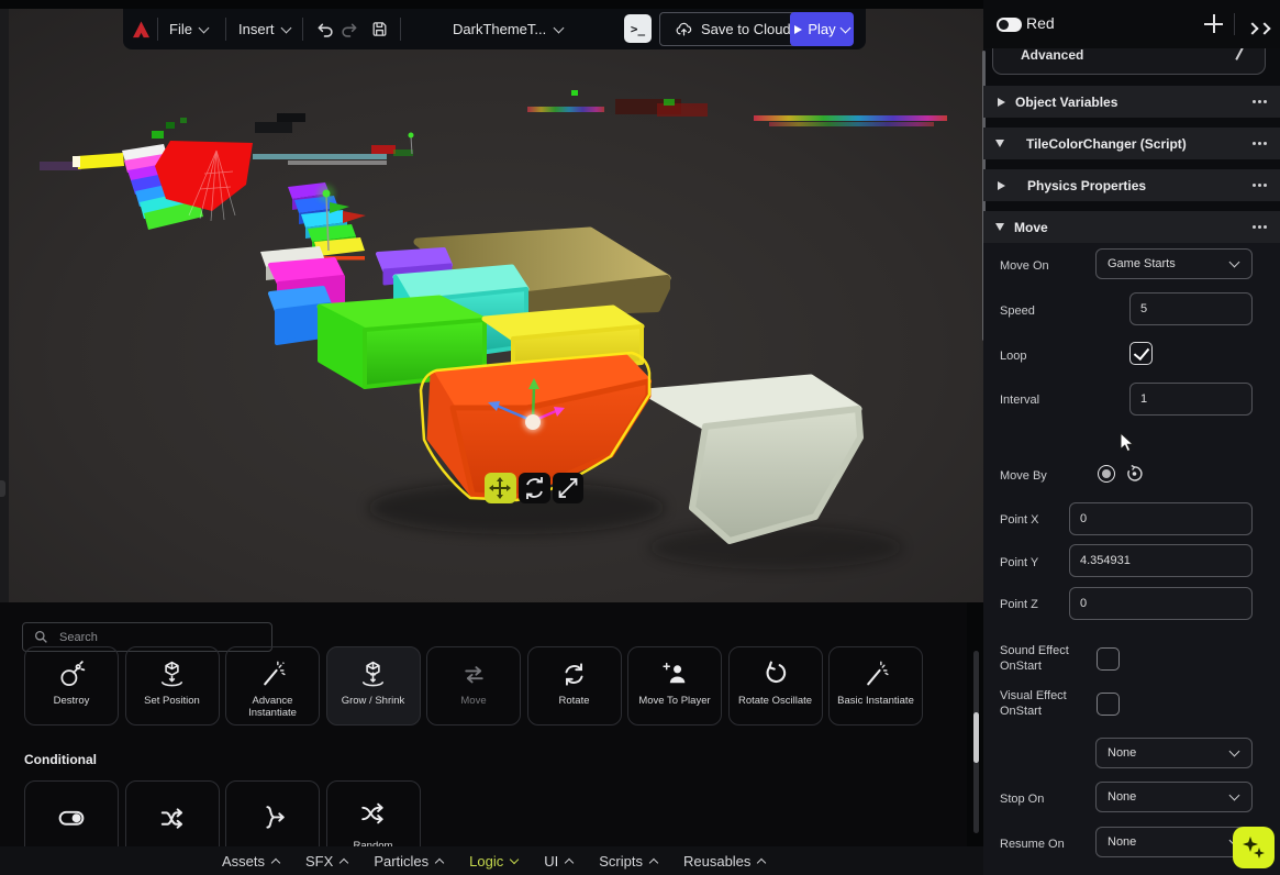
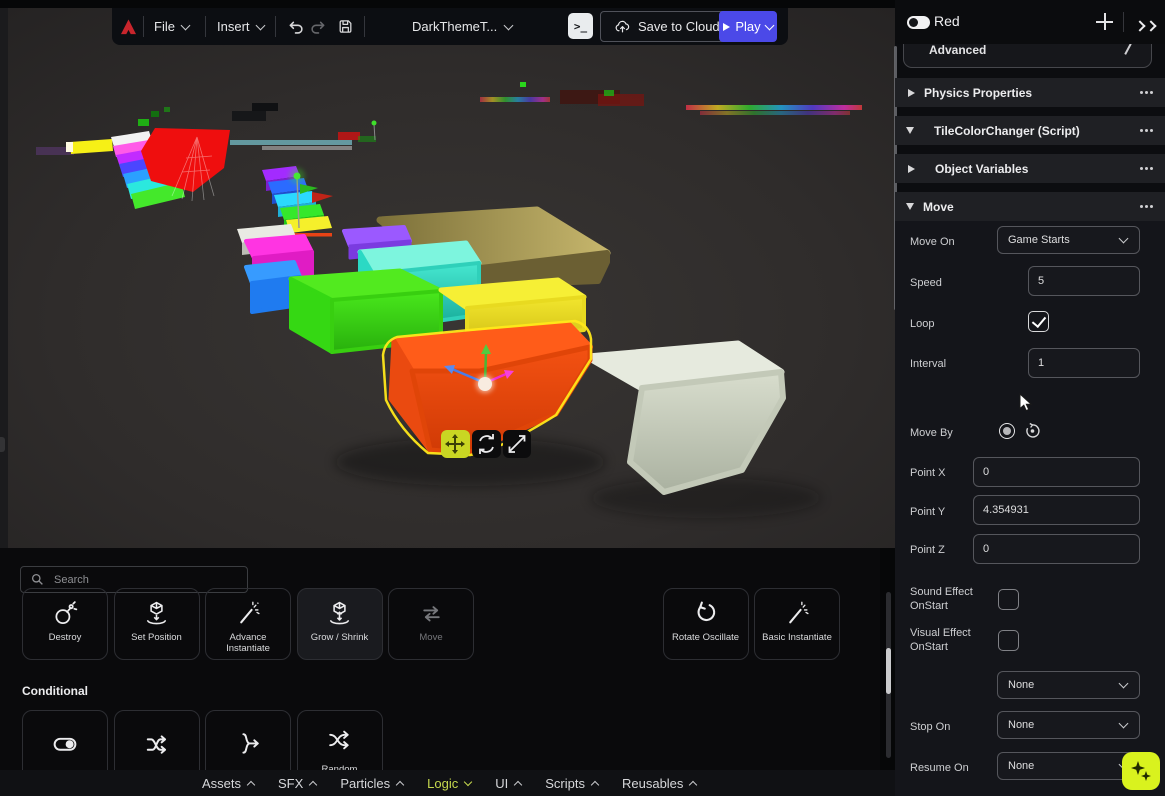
  File
  Insert
  DarkThemeT...
  >_
  Save to Cloud
  Play
  Search
  Destroy
  Set Position
  Advance Instantiate
  Grow / Shrink
  Move
- Rotate
- Move To Player
  Rotate Oscillate
  Basic Instantiate
  Conditional
  Assets
  SFX
  Particles
  Logic
  UI
  Scripts
  Reusables
  Advanced
  Red
- Object Variables
+ Physics Properties
  TileColorChanger (Script)
- Physics Properties
+ Object Variables
  Move
  Move On
  Game Starts
  Speed
  5
  Loop
  Interval
  1
  Move By
  Point X
  0
  Point Y
  4.354931
  Point Z
  0
  Sound Effect
  OnStart
  Visual Effect
  OnStart
  None
  Stop On
  None
  Resume On
  None
